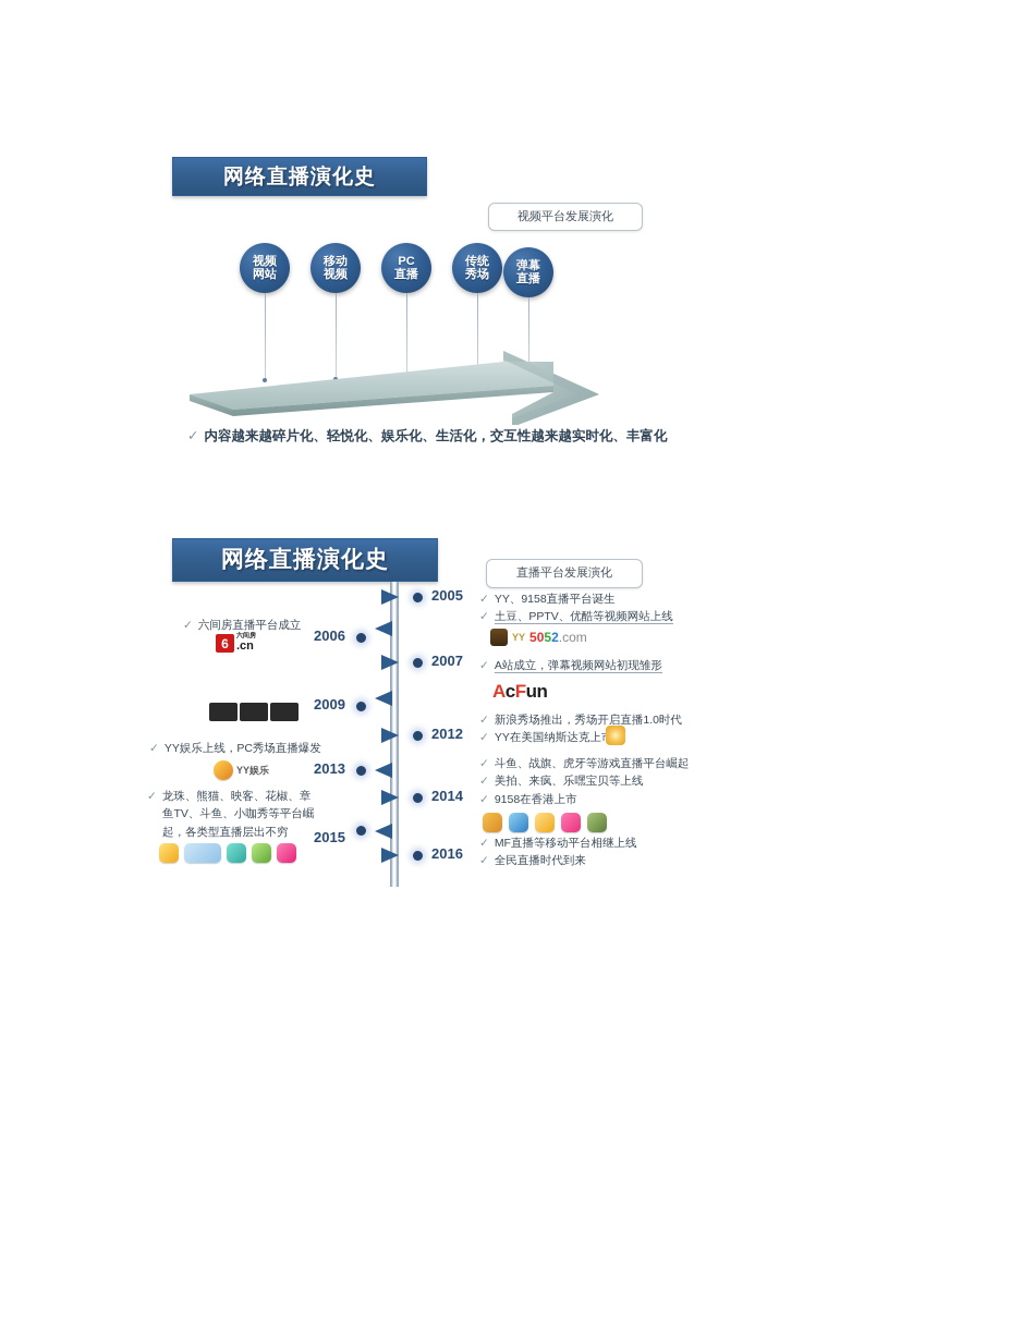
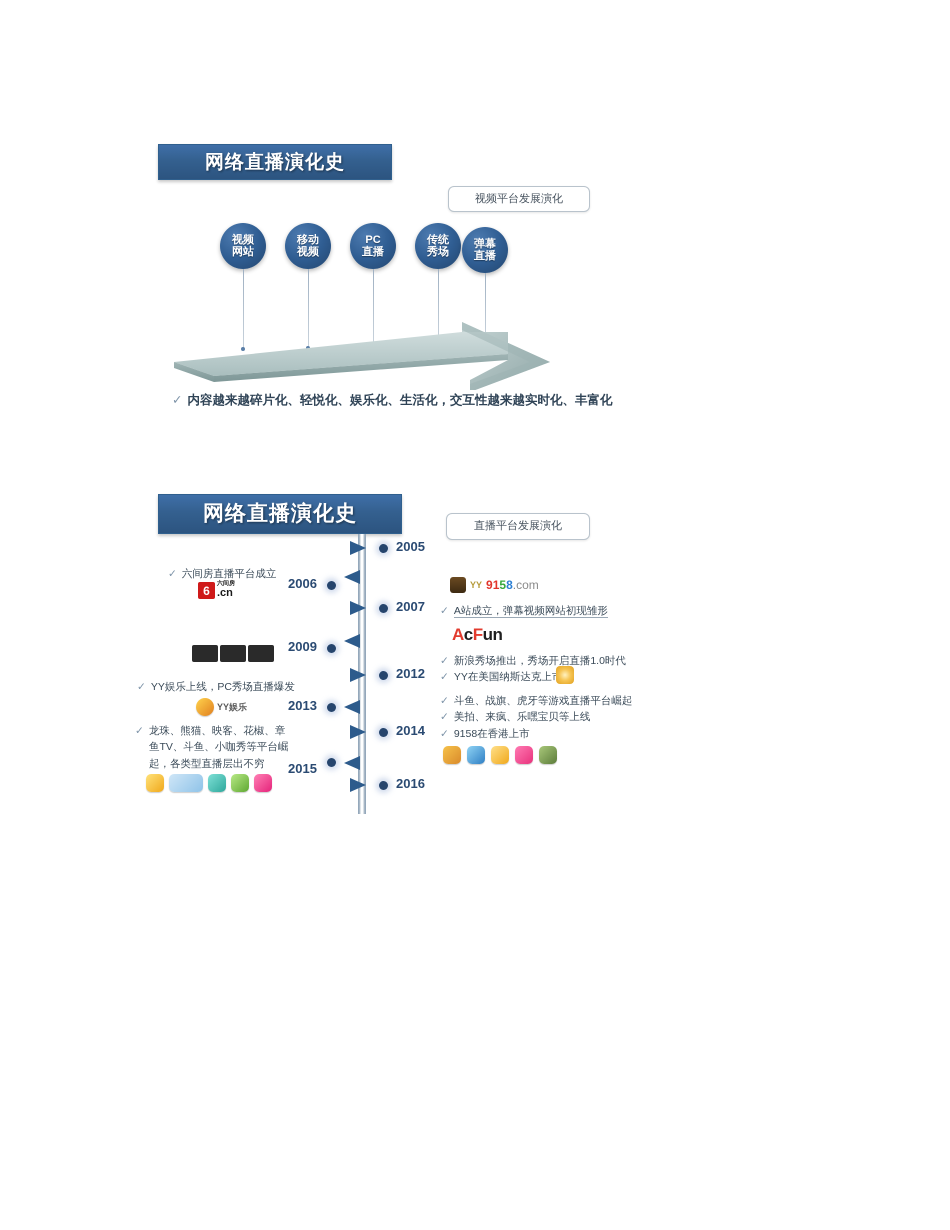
  网络直播演化史
  视频平台发展演化
  视频
  网站
  移动
  视频
  PC
  直播
  传统
  秀场
  弹幕
  直播
  ✓ 内容越来越碎片化、轻悦化、娱乐化、生活化，交互性越来越实时化、丰富化
  网络直播演化史
  直播平台发展演化
  2005
  2007
  2012
  2014
  2016
  2006
  2009
  2013
  2015
- ✓ YY、9158直播平台诞生
- ✓ 土豆、PPTV、优酷等视频网站上线
  YY
- 50
+ 91
  5
- 2
+ 8
  .com
  ✓ A站成立，弹幕视频网站初现雏形
  AcFun
  ✓ 新浪秀场推出，秀场开启直播1.0时代
  ✓ YY在美国纳斯达克上
  ✓ 斗鱼、战旗、虎牙等游戏直播平台崛起
  ✓ 美拍、来疯、乐嘿宝贝等上线
  ✓ 9158在香港上市
- ✓ MF直播等移动平台相继上线
- ✓ 全民直播时代到来
  ✓ 六间房直播平台成立
  6
  .cn
  ✓ YY娱乐上线，PC秀场直播爆发
  YY娱乐
  ✓ 龙珠、熊猫、映客、花椒、章
  鱼TV、斗鱼、小咖秀等平台崛
  起，各类型直播层出不穷
